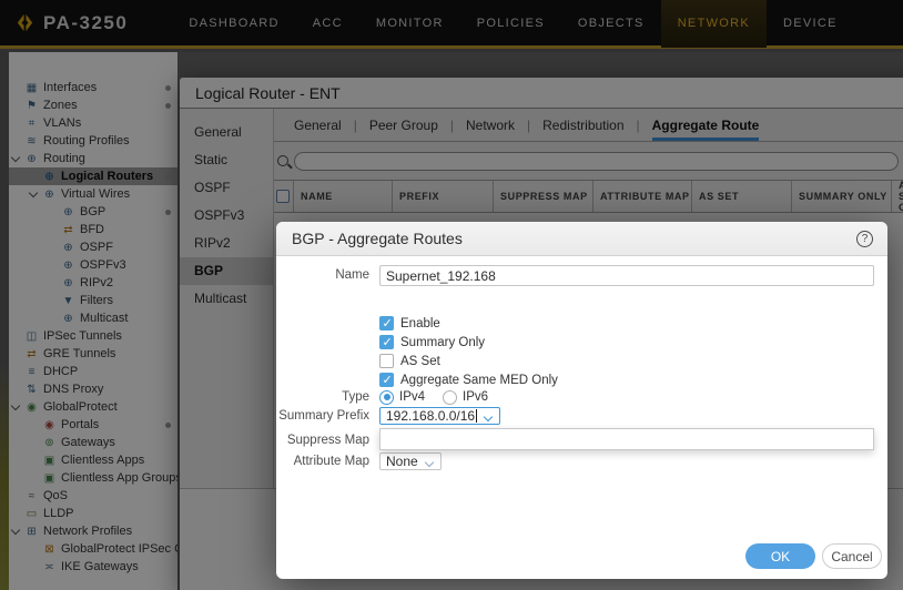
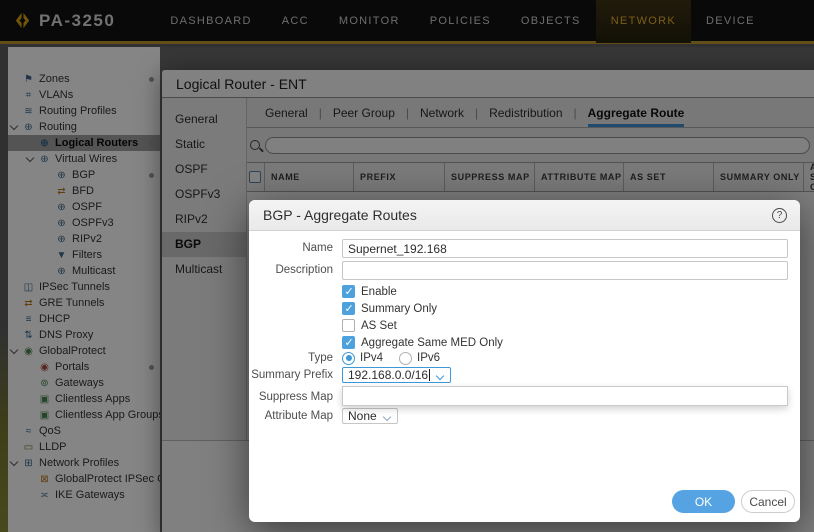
  PA-3250
  DASHBOARD
  ACC
  MONITOR
  POLICIES
  OBJECTS
  NETWORK
  DEVICE
- ▦
- Interfaces
  ⚑
  Zones
  ⌗
  VLANs
  ≋
  Routing Profiles
  ⊕
  Routing
  ⊕
  Logical Routers
  ⊕
  Virtual Wires
  ⊕
  BGP
  ⇄
  BFD
  ⊕
  OSPF
  ⊕
  OSPFv3
  ⊕
  RIPv2
  ▼
  Filters
  ⊕
  Multicast
  ◫
  IPSec Tunnels
  ⇄
  GRE Tunnels
  ≡
  DHCP
  ⇅
  DNS Proxy
  ◉
  GlobalProtect
  ◉
  Portals
  ⊚
  Gateways
  ▣
  Clientless Apps
  ▣
  Clientless App Group
  ≈
  QoS
  ▭
  LLDP
  ⊞
  Network Profiles
  ⊠
  GlobalProtect IPSec
  ≍
  IKE Gateways
  Logical Router - ENT
  General
  Static
  OSPF
  OSPFv3
  RIPv2
  BGP
  Multicast
  General
  Peer Group
  Network
  Redistribution
  Aggregate Route
  NAME
  PREFIX
  SUPPRESS MAP
  ATTRIBUTE MAP
  AS SET
  SUMMARY ONLY
  BGP - Aggregate Routes
  ?
  Name
  Supernet_192.168
+ Description
  Enable
  Summary Only
  AS Set
  Aggregate Same MED Only
  Type
  IPv4
  IPv6
  Summary Prefix
  192.168.0.0/16
  Suppress Map
  Attribute Map
  None
  OK
  Cancel
